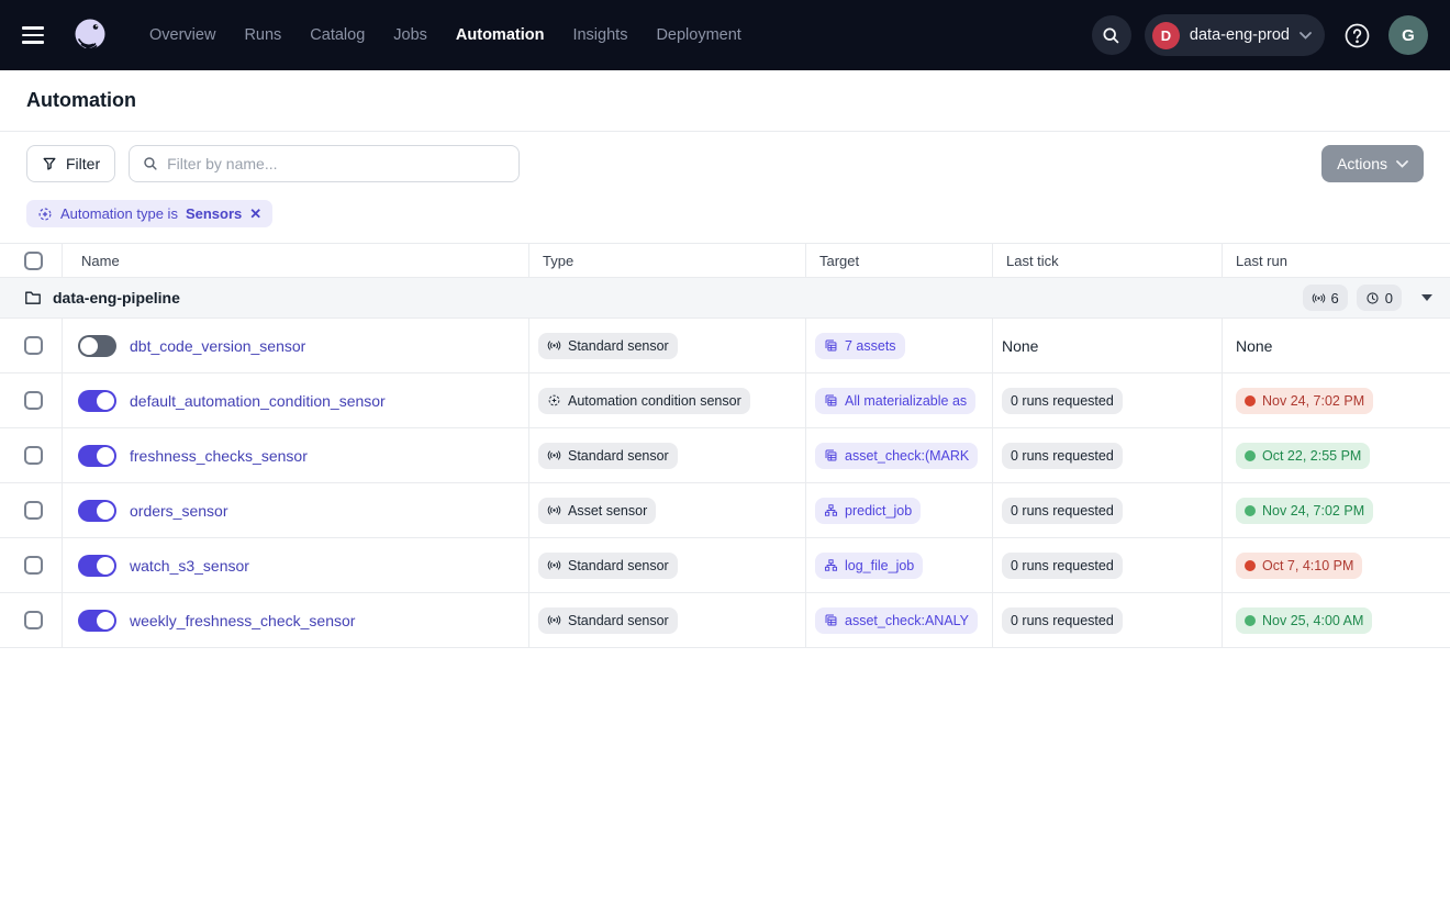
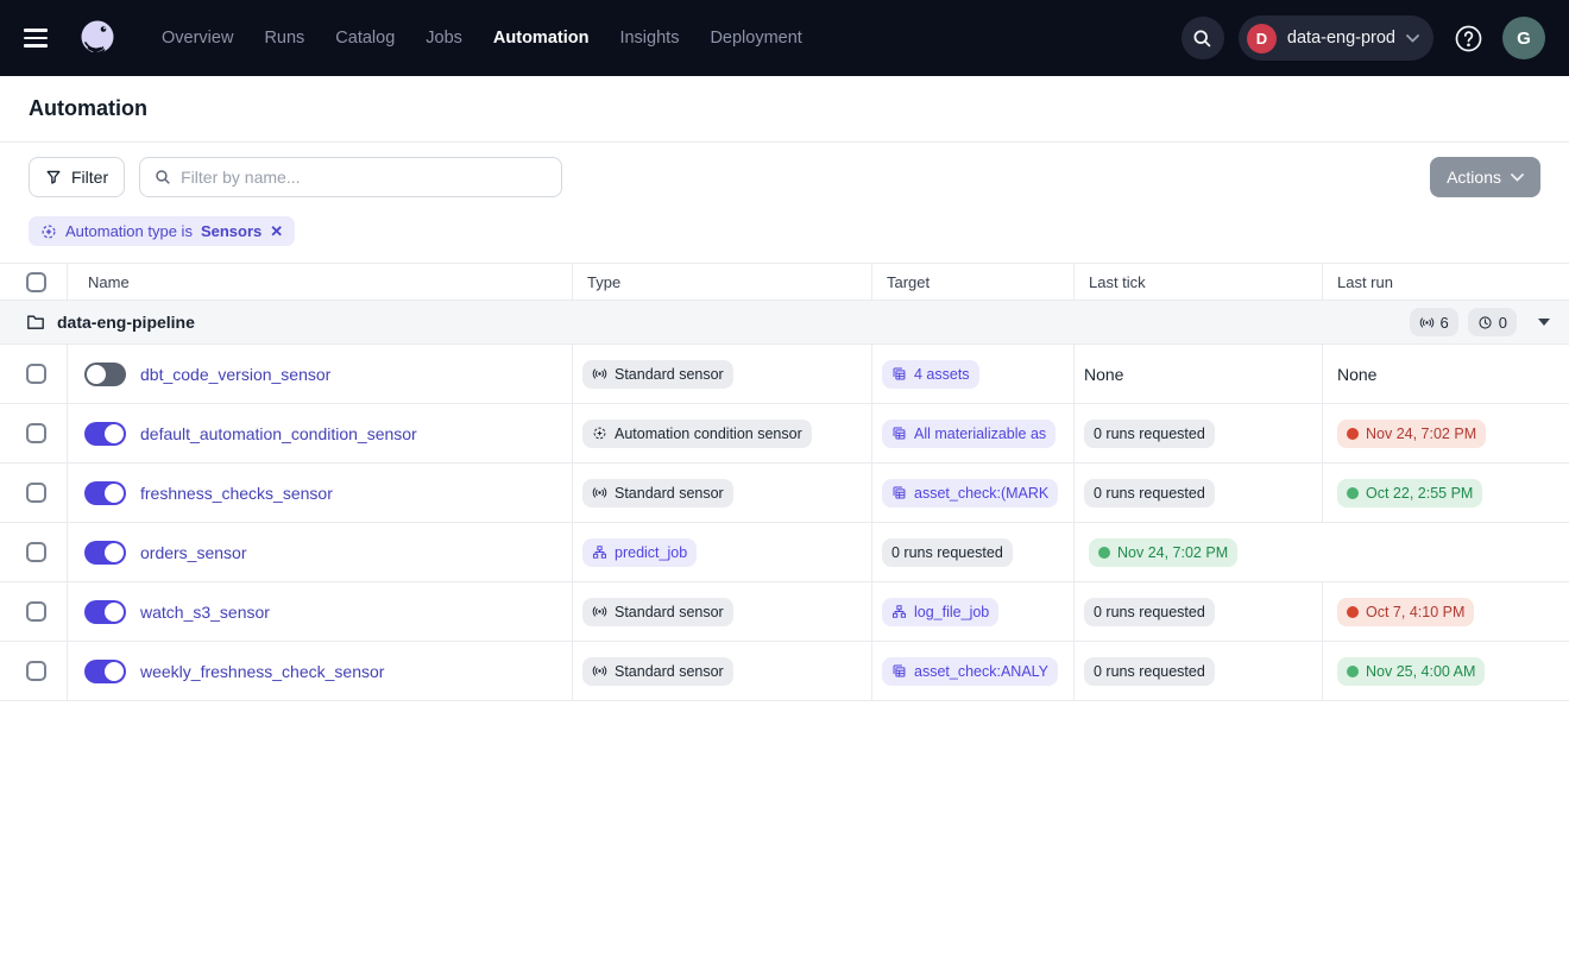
  Overview
  Runs
  Catalog
  Jobs
  Automation
  Insights
  Deployment
  D
  data-eng-prod
  G
  Automation
  Filter
  Filter by name...
  Actions
  Automation type is
  Sensors
  ✕
  Name
  Type
  Target
  Last tick
  Last run
  data-eng-pipeline
  6
  0
  dbt_code_version_sensor
  Standard sensor
- 7 assets
+ 4 assets
  None
  None
  default_automation_condition_sensor
  Automation condition sensor
  All materializable as
  0 runs requested
  Nov 24, 7:02 PM
  freshness_checks_sensor
  Standard sensor
  asset_check:(MARK
  0 runs requested
  Oct 22, 2:55 PM
  orders_sensor
- Asset sensor
  predict_job
  0 runs requested
  Nov 24, 7:02 PM
  watch_s3_sensor
  Standard sensor
  log_file_job
  0 runs requested
  Oct 7, 4:10 PM
  weekly_freshness_check_sensor
  Standard sensor
  asset_check:ANALY
  0 runs requested
  Nov 25, 4:00 AM
